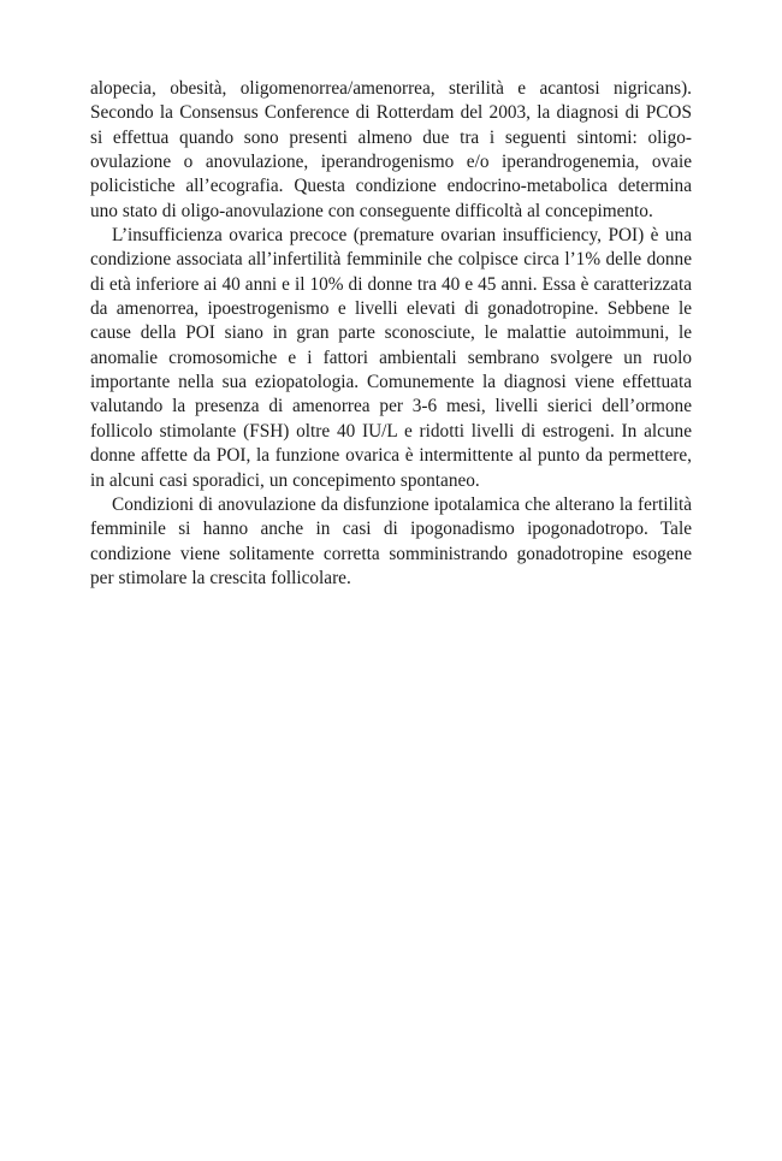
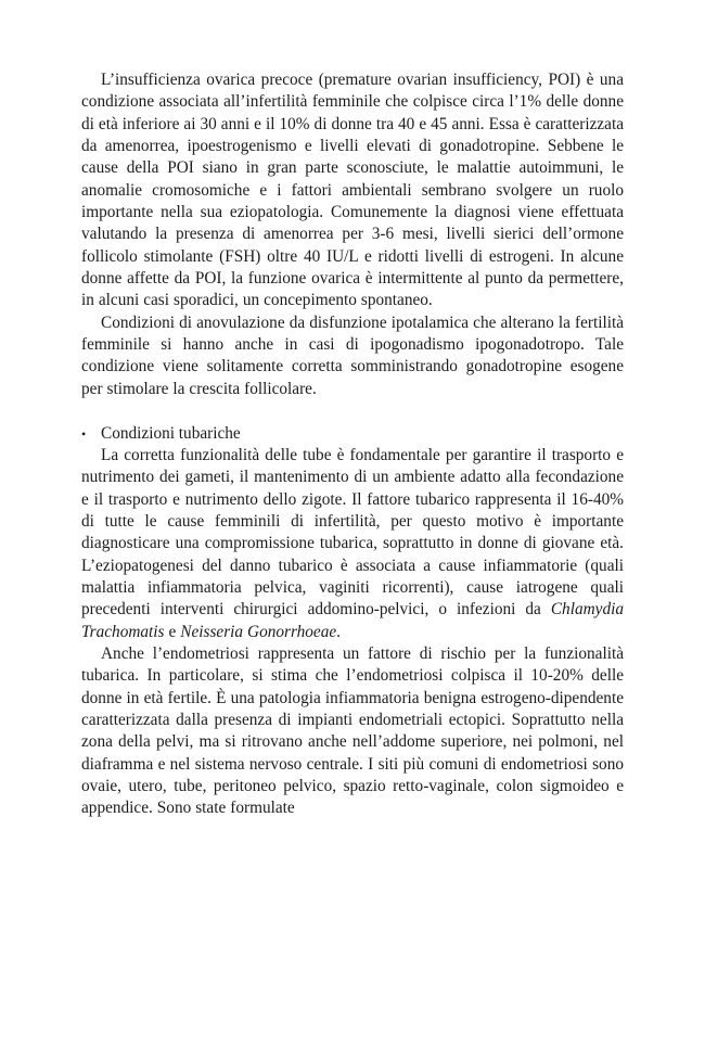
- alopecia, obesità, oligomenorrea/amenorrea, sterilità e acantosi nigricans). Secondo la Consensus Conference di Rotterdam del 2003, la diagnosi di PCOS si effettua quando sono presenti almeno due tra i seguenti sintomi: oligo-ovulazione o anovulazione, iperandrogenismo e/o iperandrogenemia, ovaie policistiche all’ecografia. Questa condizione endocrino-metabolica determina uno stato di oligo-anovulazione con conseguente difficoltà al concepimento.
- L’insufficienza ovarica precoce (premature ovarian insufficiency, POI) è una condizione associata all’infertilità femminile che colpisce circa l’1% delle donne di età inferiore ai 40 anni e il 10% di donne tra 40 e 45 anni. Essa è caratterizzata da amenorrea, ipoestrogenismo e livelli elevati di gonadotropine. Sebbene le cause della POI siano in gran parte sconosciute, le malattie autoimmuni, le anomalie cromosomiche e i fattori ambientali sembrano svolgere un ruolo importante nella sua eziopatologia. Comunemente la diagnosi viene effettuata valutando la presenza di amenorrea per 3-6 mesi, livelli sierici dell’ormone follicolo stimolante (FSH) oltre 40 IU/L e ridotti livelli di estrogeni. In alcune donne affette da POI, la funzione ovarica è intermittente al punto da permettere, in alcuni casi sporadici, un concepimento spontaneo.
+ L’insufficienza ovarica precoce (premature ovarian insufficiency, POI) è una condizione associata all’infertilità femminile che colpisce circa l’1% delle donne di età inferiore ai 30 anni e il 10% di donne tra 40 e 45 anni. Essa è caratterizzata da amenorrea, ipoestrogenismo e livelli elevati di gonadotropine. Sebbene le cause della POI siano in gran parte sconosciute, le malattie autoimmuni, le anomalie cromosomiche e i fattori ambientali sembrano svolgere un ruolo importante nella sua eziopatologia. Comunemente la diagnosi viene effettuata valutando la presenza di amenorrea per 3-6 mesi, livelli sierici dell’ormone follicolo stimolante (FSH) oltre 40 IU/L e ridotti livelli di estrogeni. In alcune donne affette da POI, la funzione ovarica è intermittente al punto da permettere, in alcuni casi sporadici, un concepimento spontaneo.
  Condizioni di anovulazione da disfunzione ipotalamica che alterano la fertilità femminile si hanno anche in casi di ipogonadismo ipogonadotropo. Tale condizione viene solitamente corretta somministrando gonadotropine esogene per stimolare la crescita follicolare.
+ •
+ Condizioni tubariche
+ La corretta funzionalità delle tube è fondamentale per garantire il trasporto e nutrimento dei gameti, il mantenimento di un ambiente adatto alla fecondazione e il trasporto e nutrimento dello zigote. Il fattore tubarico rappresenta il 16-40% di tutte le cause femminili di infertilità, per questo motivo è importante diagnosticare una compromissione tubarica, soprattutto in donne di giovane età. L’eziopatogenesi del danno tubarico è associata a cause infiammatorie (quali malattia infiammatoria pelvica, vaginiti ricorrenti), cause iatrogene quali precedenti interventi chirurgici addomino-pelvici, o infezioni da Chlamydia Trachomatis e Neisseria Gonorrhoeae.
+ Anche l’endometriosi rappresenta un fattore di rischio per la funzionalità tubarica. In particolare, si stima che l’endometriosi colpisca il 10-20% delle donne in età fertile. È una patologia infiammatoria benigna estrogeno-dipendente caratterizzata dalla presenza di impianti endometriali ectopici. Soprattutto nella zona della pelvi, ma si ritrovano anche nell’addome superiore, nei polmoni, nel diaframma e nel sistema nervoso centrale. I siti più comuni di endometriosi sono ovaie, utero, tube, peritoneo pelvico, spazio retto-vaginale, colon sigmoideo e appendice. Sono state formulate
